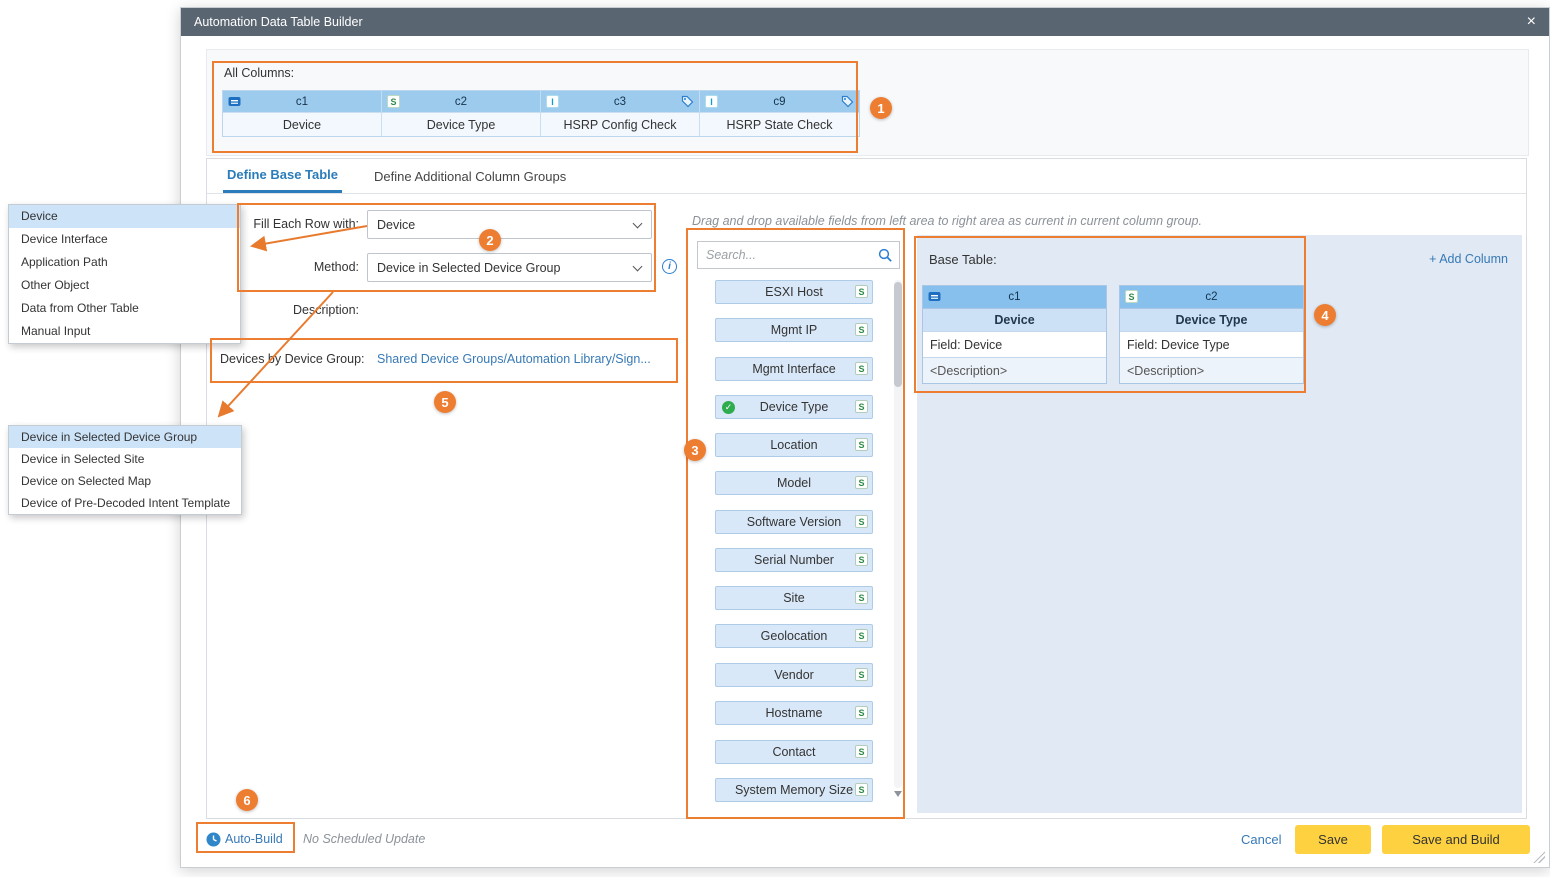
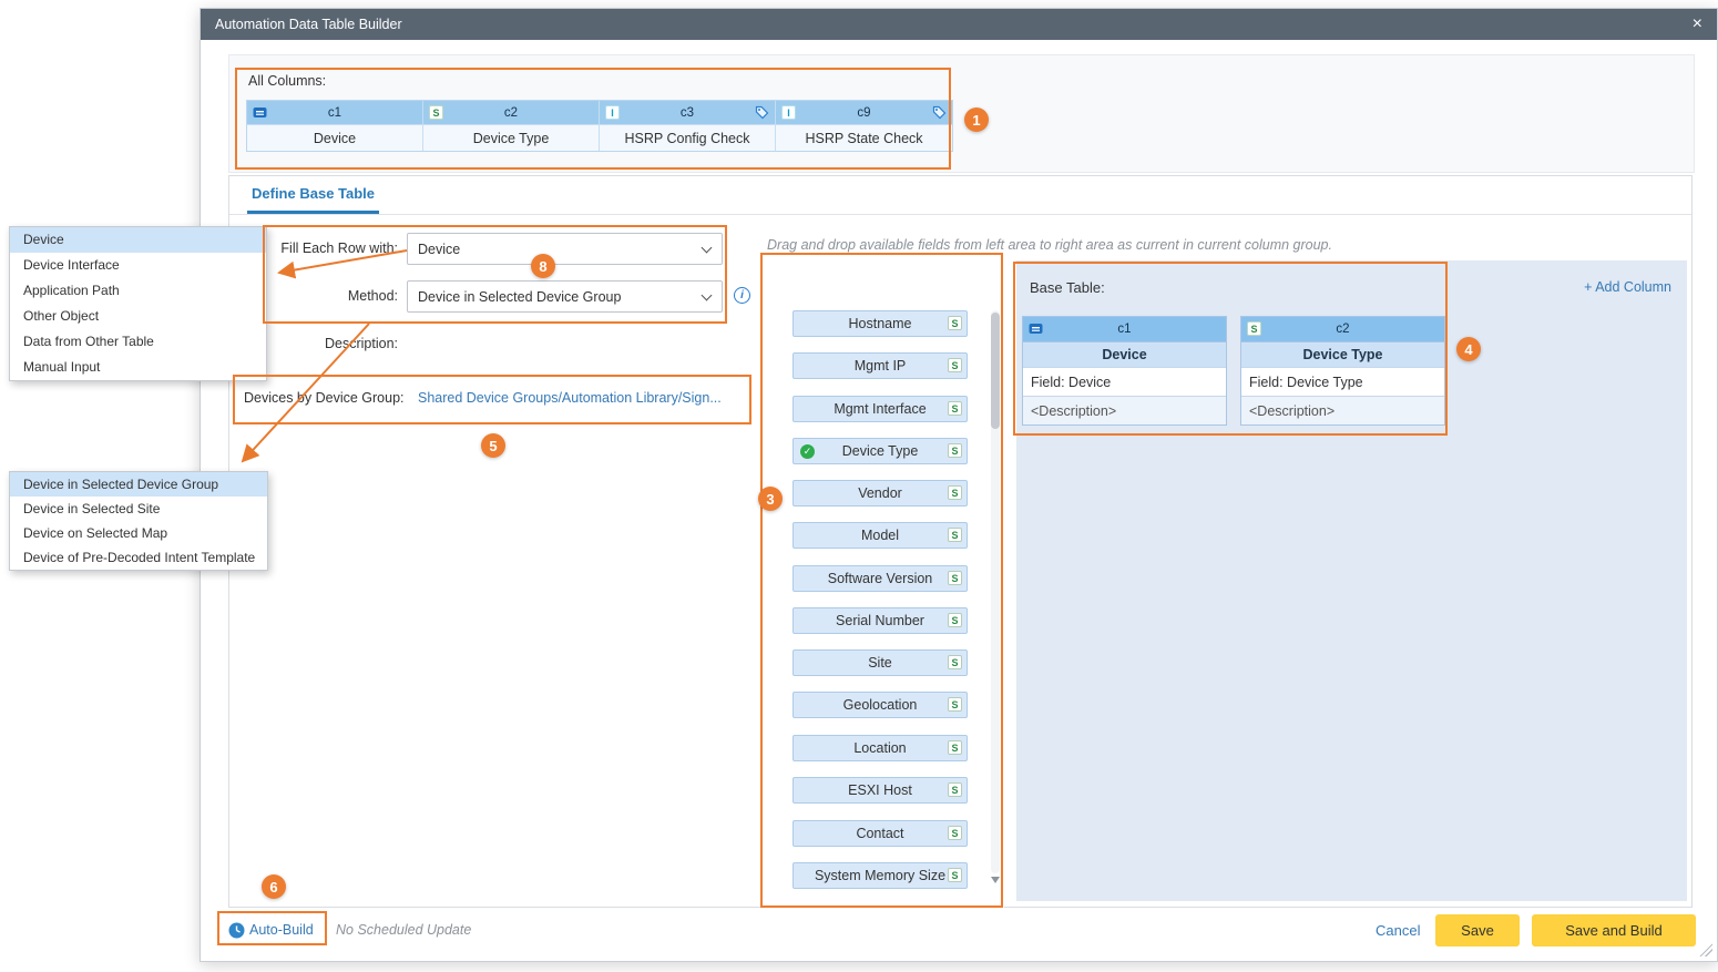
  Device
  Device Interface
  Application Path
  Other Object
  Data from Other Table
  Manual Input
  Device in Selected Device Group
  Device in Selected Site
  Device on Selected Map
  Device of Pre-Decoded Intent Template
  Automation Data Table Builder
  ×
  All Columns:
  c1
  S
  c2
  I
  c3
  I
  c9
  Device
  Device Type
  HSRP Config Check
  HSRP State Check
  Define Base Table
- Define Additional Column Groups
  Fill Each Row with:
  Device
  Method:
  Device in Selected Device Group
  i
  Description:
  Devicesy Device Group:
  Shared Device Groups/Automation Library/Sign...
  Drag and drop available fields from left area to right area as current in current column group.
- Search...
- ESXI Host
+ Hostname
  S
  Mgmt IP
  S
  Mgmt Interface
  S
  ✓
  Device Type
  S
- Location
+ Vendor
  S
  Model
  S
  Software Version
  S
  Serial Number
  S
  Site
  S
  Geolocation
  S
- Vendor
+ Location
  S
- Hostname
+ ESXI Host
  S
  Contact
  S
  System Memory Size
  S
  Base Table:
  + Add Column
  c1
  Device
  Field: Device
  <Description>
  S
  c2
  Device Type
  Field: Device Type
  <Description>
  Auto-Build
  No Scheduled Update
  Cancel
  Save
  Save and Build
  1
- 2
+ 8
  3
  4
  5
  6
